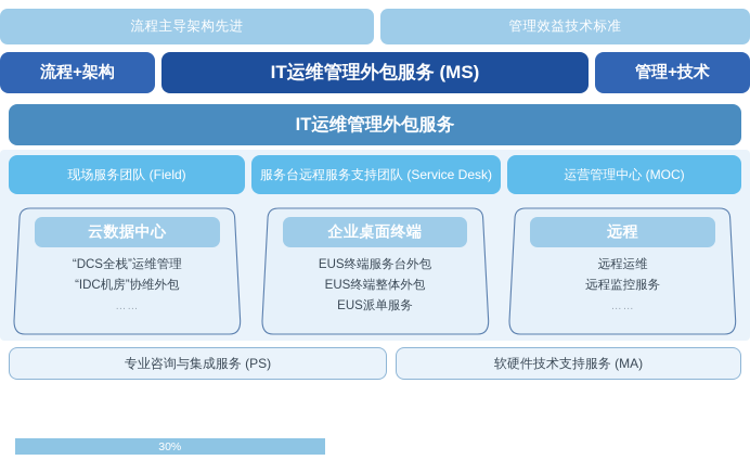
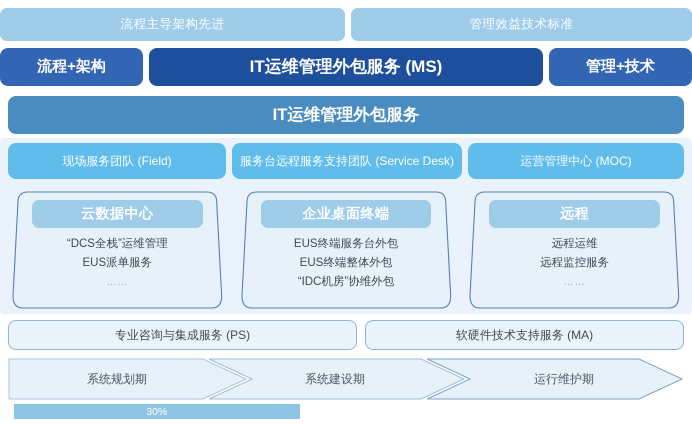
  流程主导架构先进
  管理效益技术标准
  流程+架构
  IT运维管理外包服务 (MS)
  管理+技术
  IT运维管理外包服务
  现场服务团队 (Field)
  服务台远程服务支持团队 (Service Desk)
  运营管理中心 (MOC)
  云数据中心
  “DCS全栈”运维管理
- “IDC机房”协维外包
+ EUS派单服务
  ……
  企业桌面终端
  EUS终端服务台外包
  EUS终端整体外包
- EUS派单服务
+ “IDC机房”协维外包
  远程
  远程运维
  远程监控服务
  ……
  专业咨询与集成服务 (PS)
  软硬件技术支持服务 (MA)
+ 系统规划期
+ 系统建设期
+ 运行维护期
  30%
